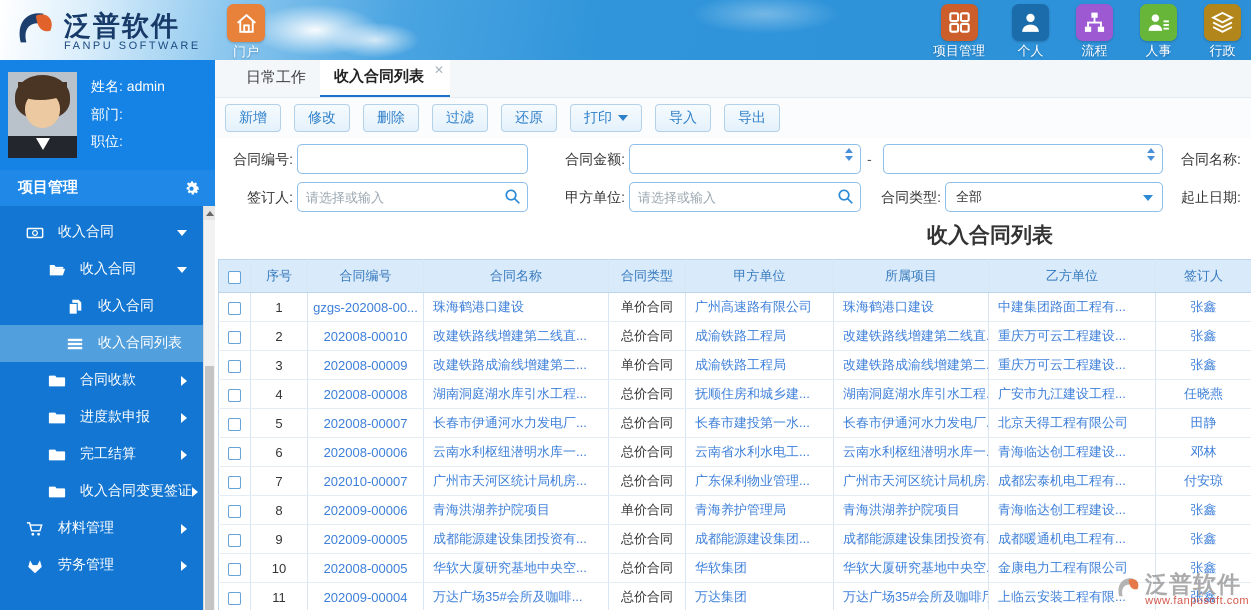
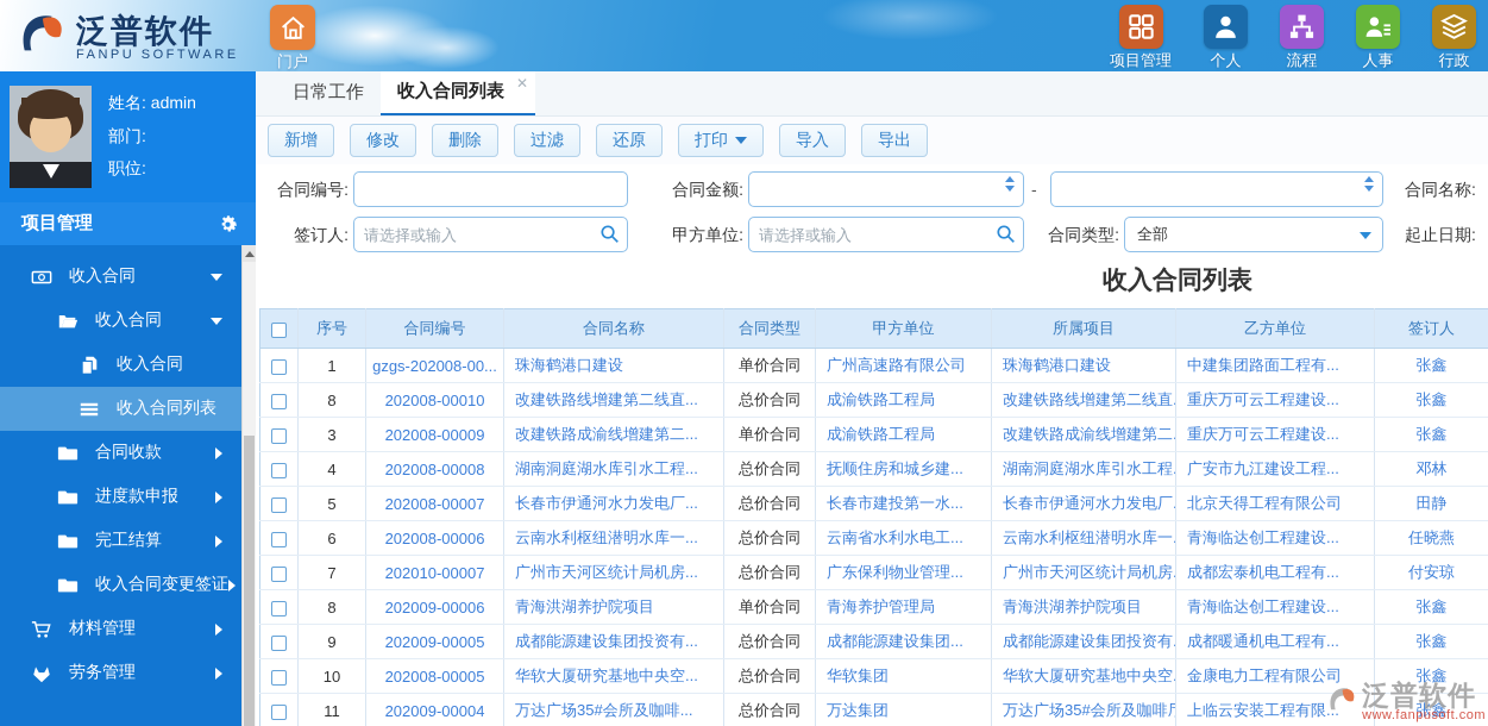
  泛普软件
  FANPU SOFTWARE
  门户
  项目管理
  个人
  流程
  人事
  行政
  姓名: admin
  部门:
  职位:
  项目管理
  收入合同
  收入合同
  收入合同
  收入合同列表
  合同收款
  进度款申报
  完工结算
  收入合同变更签证
  材料管理
  劳务管理
  日常工作
  收入合同列表
  ✕
  新增
  修改
  删除
  过滤
  还原
  打印
  导入
  导出
  合同编号:
  合同金额:
  -
  合同名称:
  签订人:
  请选择或输入
  甲方单位:
  请选择或输入
  合同类型:
  全部
  起止日期:
  收入合同列表
  	序号	合同编号	合同名称	合同类型	甲方单位	所属项目	乙方单位	签订人
  	1	gzgs-202008-00...	珠海鹤港口建设	单价合同	广州高速路有限公司	珠海鹤港口建设	中建集团路面工程有...	张鑫
- 	2	202008-00010	改建铁路线增建第二线直...	总价合同	成渝铁路工程局	改建铁路线增建第二线直.	重庆万可云工程建设...	张鑫
+ 	8	202008-00010	改建铁路线增建第二线直...	总价合同	成渝铁路工程局	改建铁路线增建第二线直.	重庆万可云工程建设...	张鑫
  	3	202008-00009	改建铁路成渝线增建第二...	单价合同	成渝铁路工程局	改建铁路成渝线增建第二.	重庆万可云工程建设...	张鑫
- 	4	202008-00008	湖南洞庭湖水库引水工程...	总价合同	抚顺住房和城乡建...	湖南洞庭湖水库引水工程.	广安市九江建设工程...	任晓燕
+ 	4	202008-00008	湖南洞庭湖水库引水工程...	总价合同	抚顺住房和城乡建...	湖南洞庭湖水库引水工程.	广安市九江建设工程...	邓林
  	5	202008-00007	长春市伊通河水力发电厂...	总价合同	长春市建投第一水...	长春市伊通河水力发电厂.	北京天得工程有限公司	田静
- 	6	202008-00006	云南水利枢纽潜明水库一...	总价合同	云南省水利水电工...	云南水利枢纽潜明水库一.	青海临达创工程建设...	邓林
+ 	6	202008-00006	云南水利枢纽潜明水库一...	总价合同	云南省水利水电工...	云南水利枢纽潜明水库一.	青海临达创工程建设...	任晓燕
  	7	202010-00007	广州市天河区统计局机房...	总价合同	广东保利物业管理...	广州市天河区统计局机房.	成都宏泰机电工程有...	付安琼
  	8	202009-00006	青海洪湖养护院项目	单价合同	青海养护管理局	青海洪湖养护院项目	青海临达创工程建设...	张鑫
  	9	202009-00005	成都能源建设集团投资有...	总价合同	成都能源建设集团...	成都能源建设集团投资有.	成都暖通机电工程有...	张鑫
  	10	202008-00005	华软大厦研究基地中央空...	总价合同	华软集团	华软大厦研究基地中央空.	金康电力工程有限公司	张鑫
  	11	202009-00004	万达广场35#会所及咖啡...	总价合同	万达集团	万达广场35#会所及咖啡厅	上临云安装工程有限...	张鑫
  泛普软件
  www.fanpusoft.com
